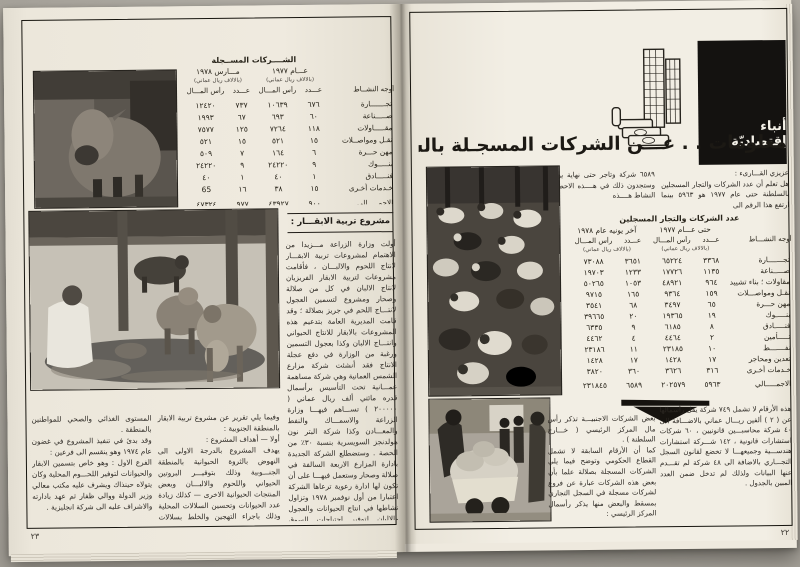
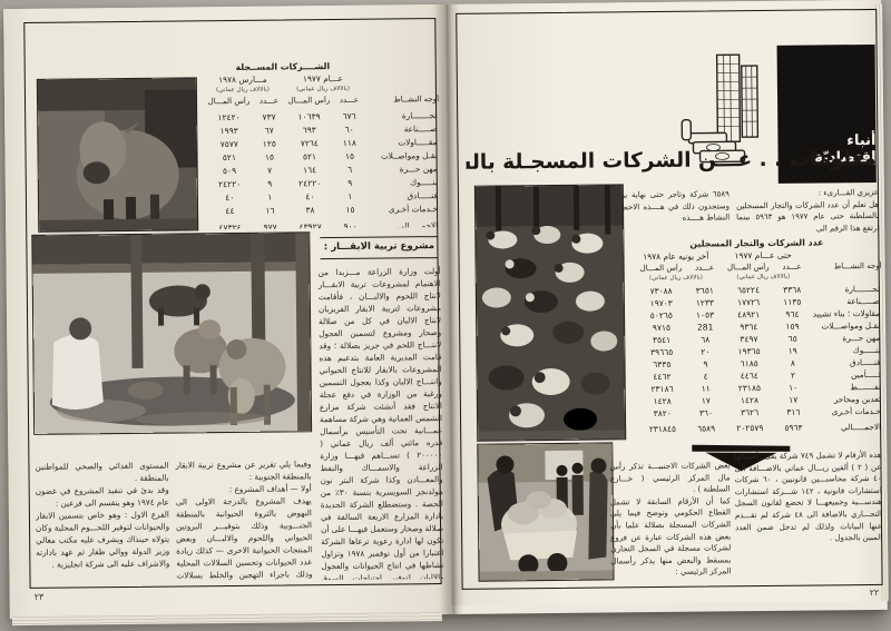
  الشــــركات المســجلة
  عـــام ١٩٧٧
  مـــارس ١٩٧٨
  أوجه النشــاط
  عـــدد
  رأس المـــال
  عـــدد
  رأس المـــال
  تجـــــــارة
  ٦٧٦
  ١٠٦٣٩
  ٧٣٧
  ١٢٤٢٠
  صـــــناعة
  ٦٠
  ٦٩٣
  ٦٧
  ١٩٩٣
  مقـــــاولات
  ١١٨
  ٧٢٦٤
  ١٢٥
  ٧٥٧٧
  نقـل ومواصــلات
  ١٥
  ٥٢١
  ١٥
  ٥٢١
  مهن حـــرة
  ٦
  ١٦٤
  ٧
  ٥٠٩
  بنـــــوك
  ٩
  ٢٤٢٢٠
  ٩
  ٢٤٢٢٠
  فنـــــادق
  ١
  ٤٠
  ١
  ٤٠
  خـدمات أخـرى
  ١٥
  ٣٨
  ١٦
- 65
+ ٤٤
  ٩٠٠
  ٤٣٩٢٧
  ٩٧٧
  ٤٧٣٢٤
  مشروع تربية الابقـــار :
  أولت وزارة الزراعة مـــزيدا من الاهتمام لمشروعات تربية الابقـــار لانتاج اللحوم والالبـــان ، فأقامت مشروعات لتربية الابقار الفريزيان لانتاج الالبان في كل من صلالة وصحار ومشروع لتسمين العجول لانتـــاج اللحم في جريز بصلالة ؛ وقد قامت المديرية العامة بتدعيم هذه المشروعات بالابقار للانتاج الحيواني وانتـــاج الالبان وكذا بعجول التسمين ورغبة من الوزارة في دفع عجلة الانتاج فقد أنشئت شركة مزارع الشمس العمانية وهي شركة مساهمة عمـــانية تحت التأسيس برأسمال قدره مائتي ألف ريال عماني ( ٢٠٠٠٠٠ ) تســـاهم فيهـــا وزارة الزراعة والاسمـــاك والنفط والمعـــادن وكذا شركة البتر نون هولدنجز السويسرية بنسبة ٣٠٪ من الحصة . وستضطلع الشركة الجديدة بادارة المزارع الاربعة السالفة في صلالة وصحار وستعمل فيهـــا على أن تكون لها ادارة رعوية ترعاها الشركة اعتبارا من أول نوفمبر ١٩٧٨ وتزاول نشاطها في انتاج الحيوانات والعجول والالبان لتوفير احتياجات السوق
  وفيما يلي تقرير عن مشروع تربية الابقار بالمنطقة الجنوبية :
  أولا — أهداف المشروع :
  يهدف المشروع بالدرجة الاولى الى النهوض بالثروة الحيوانية بالمنطقة الجنـــوبية وذلك بتوفيـــر البروتين الحيواني واللحوم والالبـــان وبعض المنتجات الحيوانية الاخرى — كذلك زيادة عدد الحيوانات وتحسين السلالات المحلية وذلك باجراء التهجين والخلط بسلالات
  المستوى الغذائي والصحي للمواطنين بالمنطقة .
  وقد بدئ في تنفيذ المشروع في غضون عام ١٩٧٤ وهو ينقسم الى فرعين :
  الفرع الاول : وهو خاص بتسمين الابقار والحيوانات لتوفير اللحـــوم المحلية وكان يتولاه حينذاك ويشرف عليه مكتب معالي وزير الدولة ووالي ظفار ثم عهد بادارته والاشراف عليه الى شركة انجليزية .
  ٢٣
  أنباء
  إقتصاديّة
  معلوما . . عـــن الشركات المسجـلة بال
  عزيزي القـــارىء :
  هل تعلم أن عدد الشركات والتجار المسجلين بالسلطنة حتى عام ١٩٧٧ هو ٥٩٦٣ بينما ارتفع هذا الرقم الى
  ٦٥٨٩ شركة وتاجر حتى نهاية يو وستجدون ذلك في هــــذه الاحص النشاط هــــذه
  عدد الشركات والتجار المسجلين
  حتى عـــام ١٩٧٧
  آخر يونيه عام ١٩٧٨
  أوجه النشـــاط
  عـــدد
  رأس المـــال
  عـــدد
  رأس المـــال
  تجـــــــارة
  ٣٣٦٨
  ٦٥٢٢٤
  ٣٦٥١
  ٧٣٠٨٨
  صـــــناعة
  ١١٣٥
  ١٧٧٢٦
  ١٢٣٣
  ١٩٧٠٣
  مقاولات ؛ بناء تشييد
  ٩٦٤
  ٤٨٩٢١
  ١٠٥٣
  ٥٠٢٦٥
  نقـل ومواصـــلات
  ١٥٩
  ٩٣٦٤
- ١٦٥
+ 281
  ٩٧١٥
  مهن حـــرة
  ٦٥
  ٣٤٩٧
  ٦٨
  ٣٥٤١
  بنـــــوك
  ١٩
  ١٩٣٦٥
  ٢٠
  ٣٩٦٦٥
  فنـــــادق
  ٨
  ٦١٨٥
  ٩
  ٦٣٣٥
  تـــــأمين
  ٢
  ٤٤٦٤
  ٤
  ٤٤٦٢
  نفـــــــط
  ١٠
  ٢٣١٨٥
  ١١
  ٢٣١٨٦
  تعدين ومحاجر
  ١٧
  ١٤٢٨
  ١٧
  ١٤٢٨
  خـدمات أخـرى
  ٣١٦
  ٣٦٢٦
  ٣٦٠
  ٣٨٢٠
  الاجمـــــالي
  ٥٩٦٣
  ٢٠٢٥٧٩
  ٦٥٨٩
  ٢٣١٨٤٥
  هذه الأرقام لا تشمل ٧٤٩ شركة يقل رأسمالها عن ( ٢ ) ألفين ريـــال عماني بالاضـــافة الى ٤٠ شركة محاسبـــين قانونيين ، ٦٠ شركات استشارات قانونية ، ١٤٢ شـــركة استشارات هندســـية وجميعهـــا لا تخضع لقانون السجل التجـــاري بالاضافة الى ٤٨ شركة لم تقـــدم عنها البيانات ولذلك لم تدخل ضمن العدد المبين بالجدول .
  بعض الشركات الاجنبيـــة تذكر رأس مال المركز الرئيسي ( خـــارج السلطنة ) .
  كما أن الأرقام السابقة لا تشمل القطاع الحكومي وتوضح فيما يلي الشركات المسجلة بصلالة علما بأن بعض هذه الشركات عبارة عن فروع لشركات مسجلة في السجل التجاري بمسقط والبعض منها يذكر رأسمال المز الرئيسي :
  ٢٢
